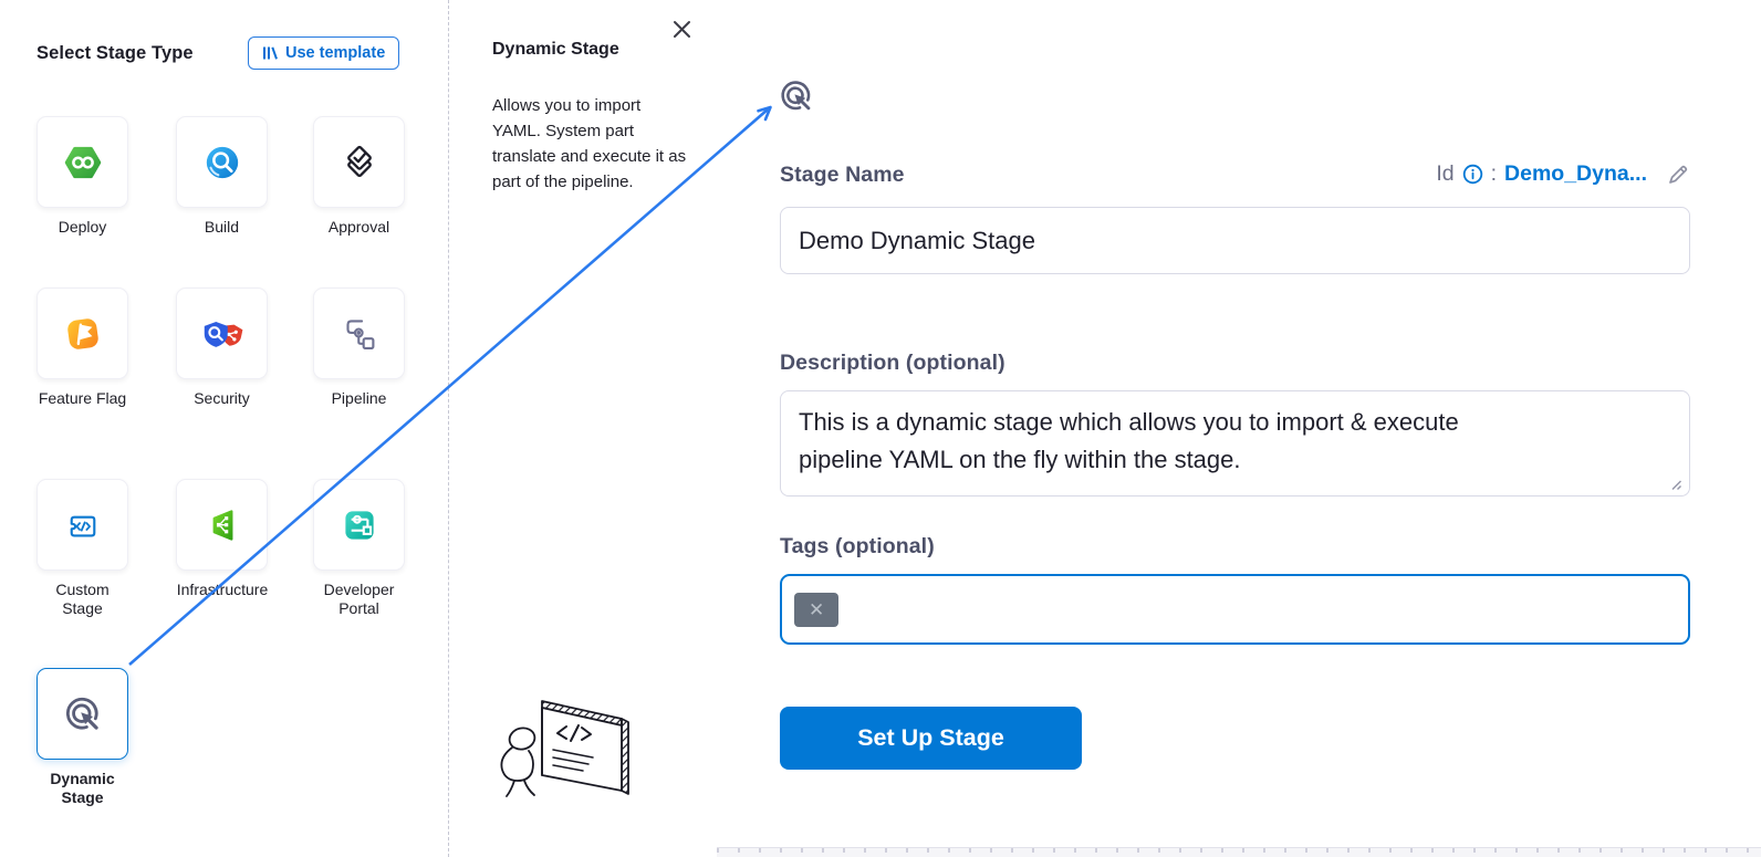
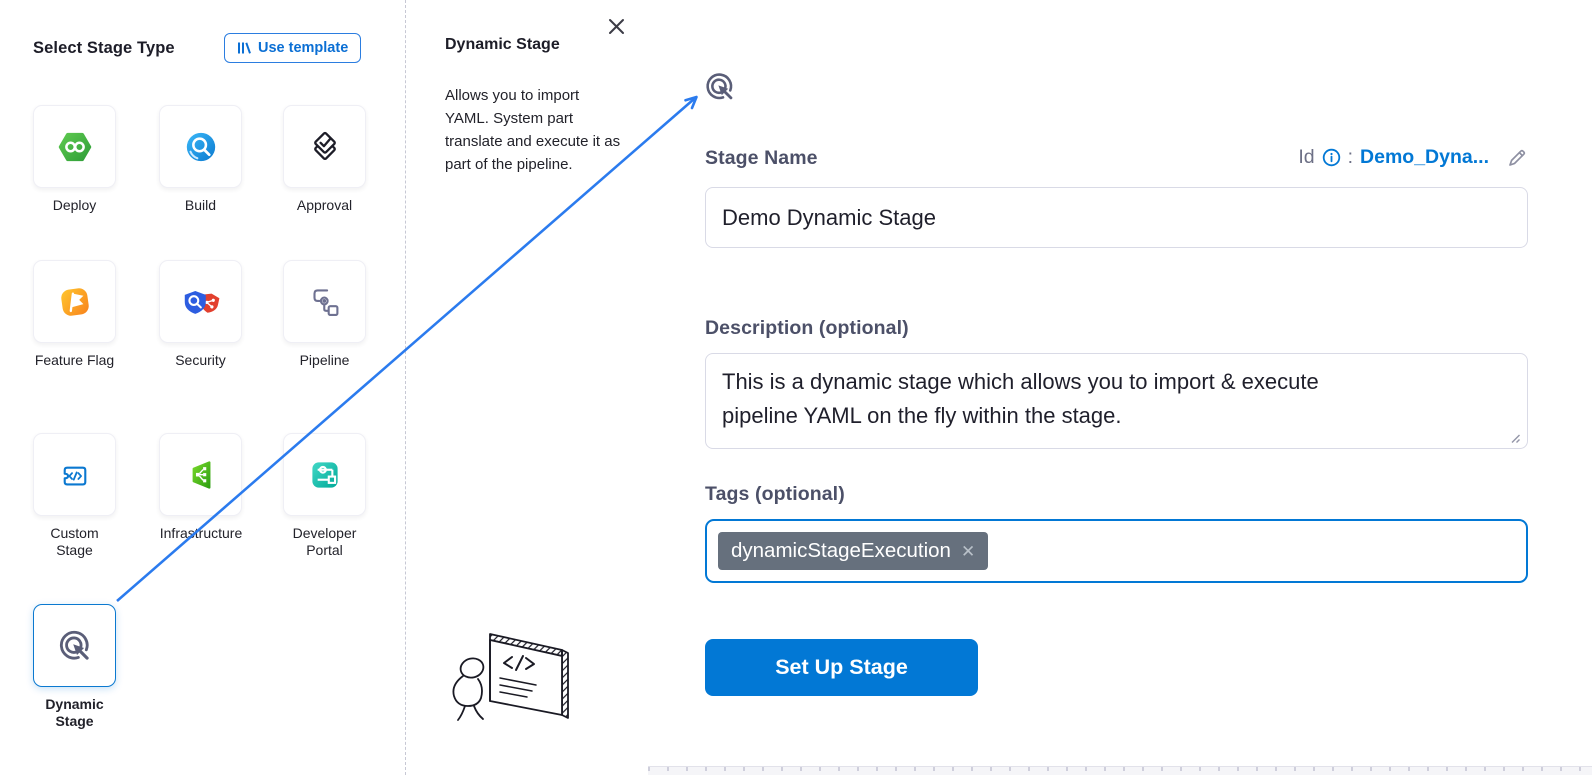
  Select Stage Type
  Use template
  Deploy
  Build
  Approval
  Feature Flag
  Security
  Pipeline
  Custom Stage
  Infrasructure
  Developer Portal
  Dynamic Stage
  Dynamic Stage
  Allows you to import YAML. System part translate and execute it as part of the pipeline.
  Stage Name
  Id
  :
  Demo_Dyna...
  Demo Dynamic Stage
  Description (optional)
  Tags (optional)
+ dynamicStageExecution
  ✕
  Set Up Stage
